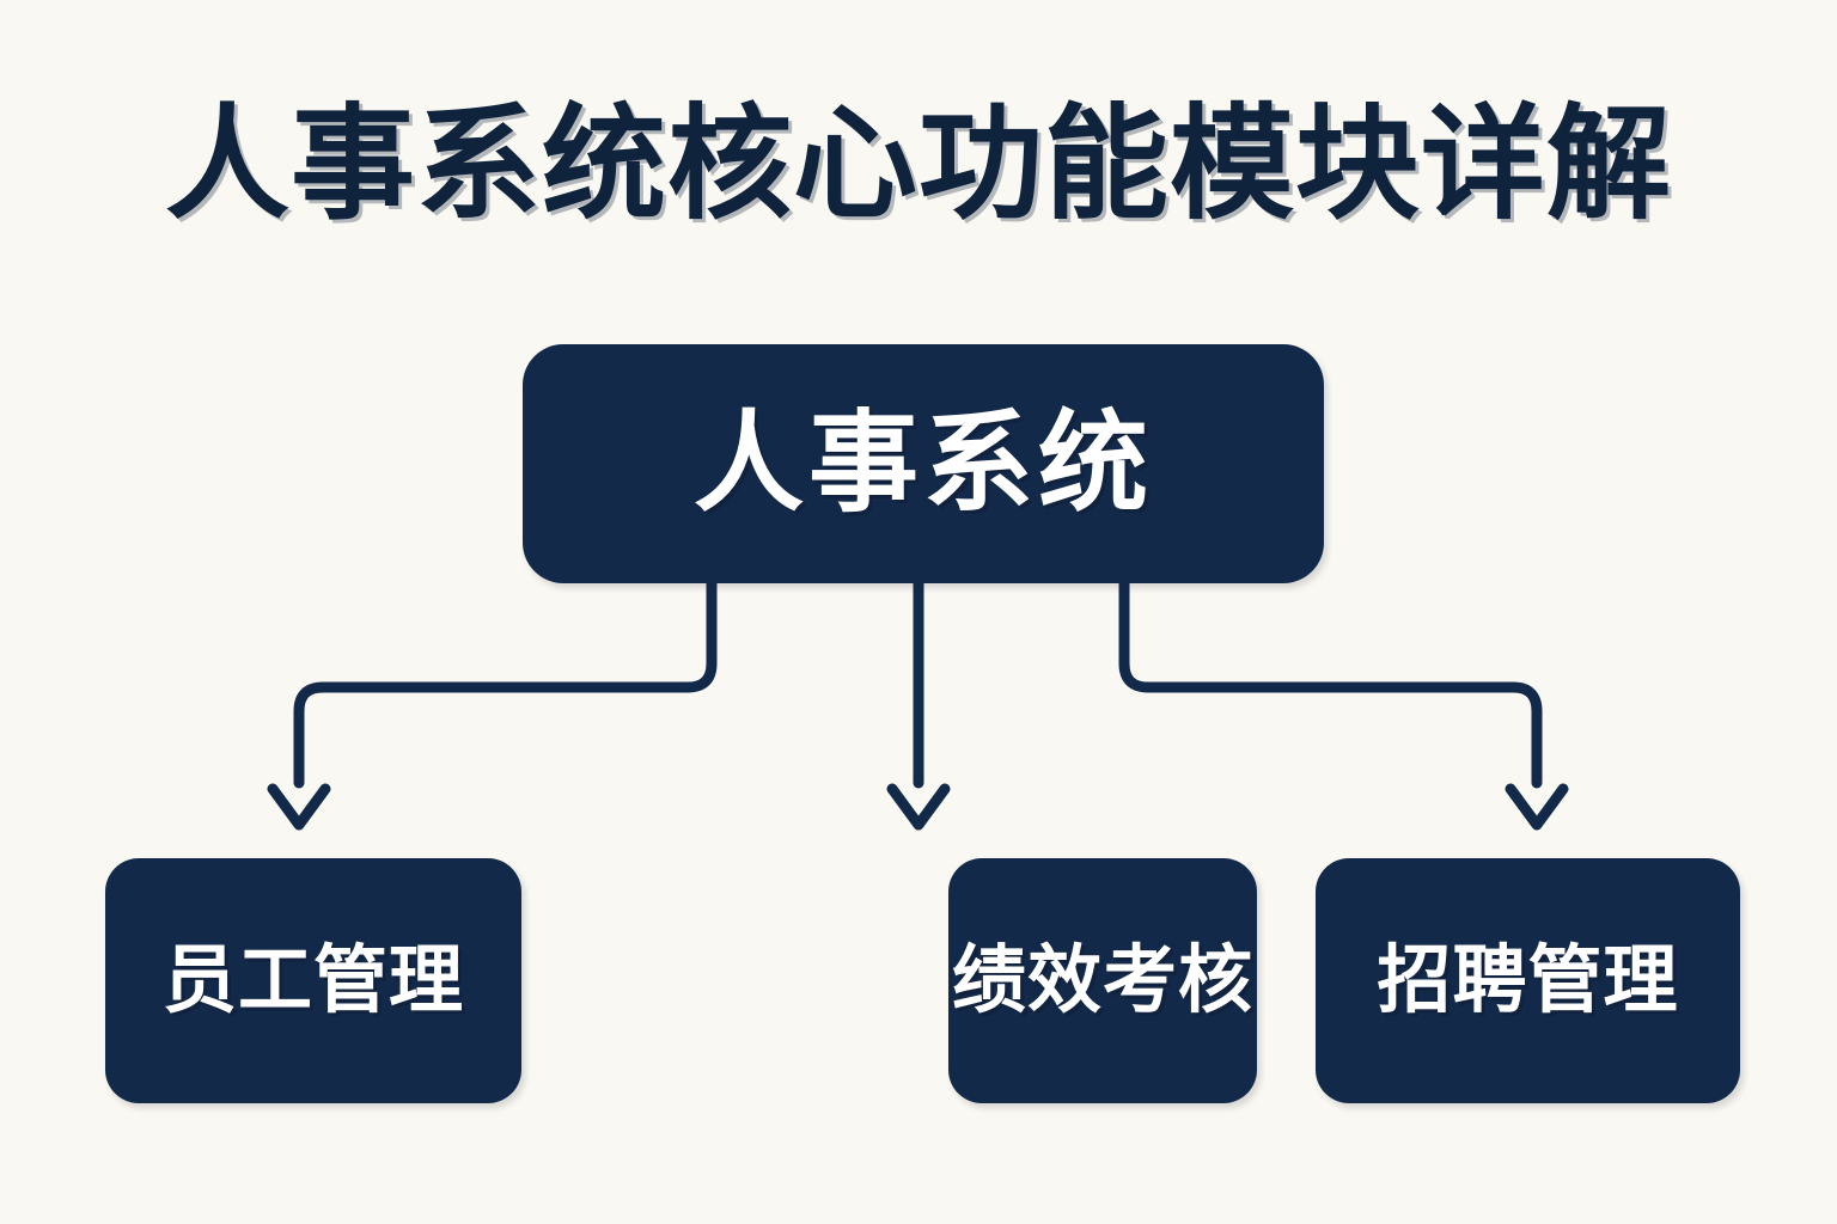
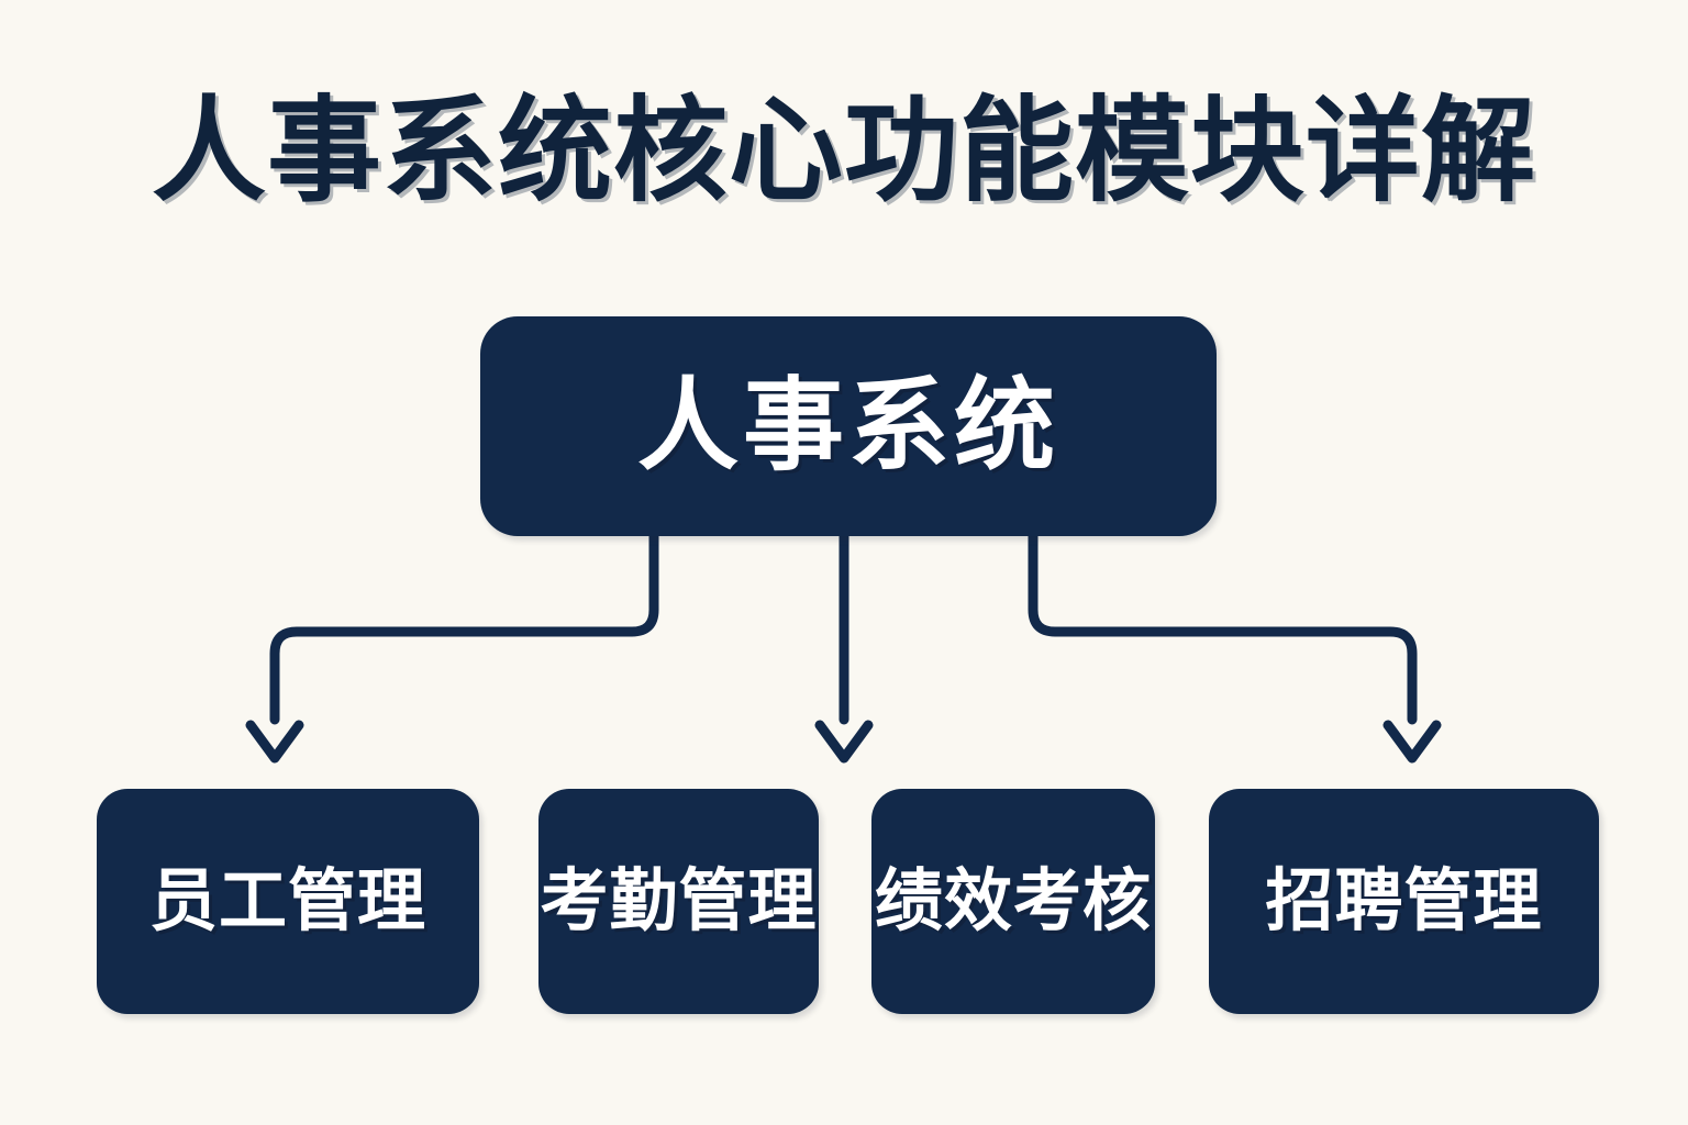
  人事系统核心功能模块详解
  人事系统
  员工管理
+ 考勤管理
  绩效考核
  招聘管理
